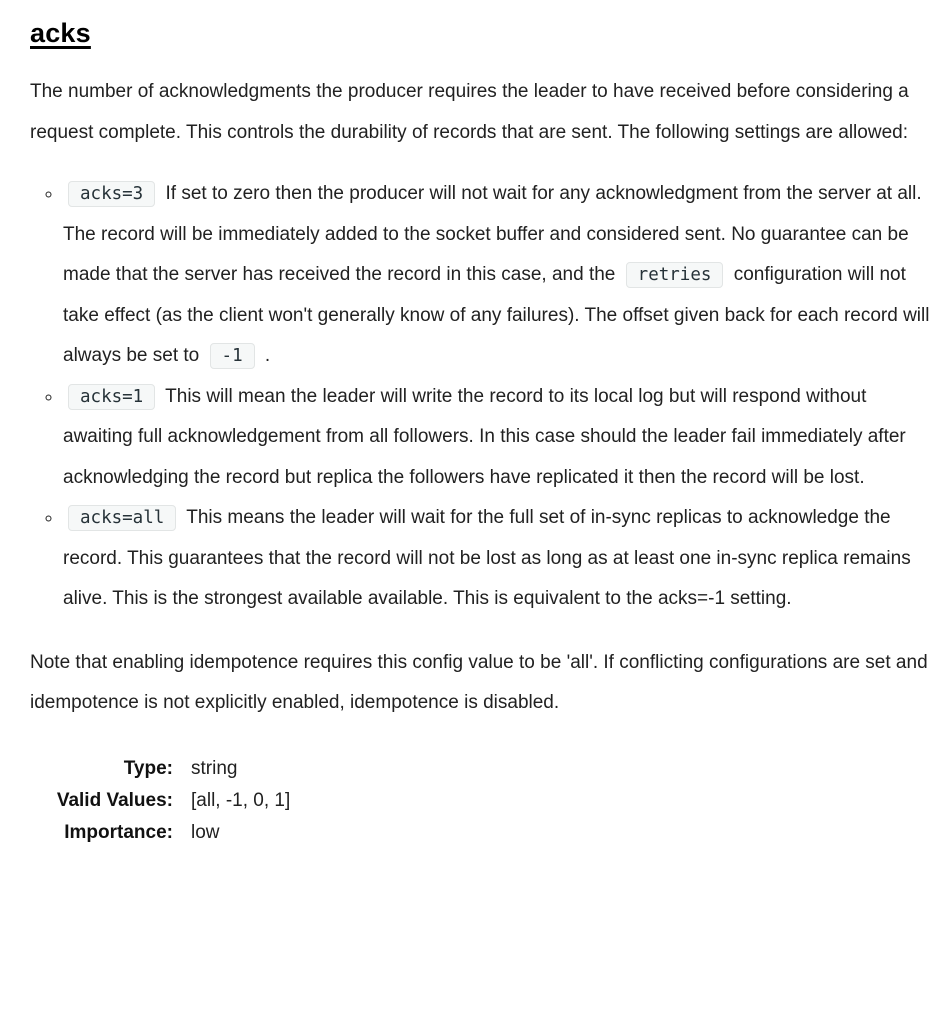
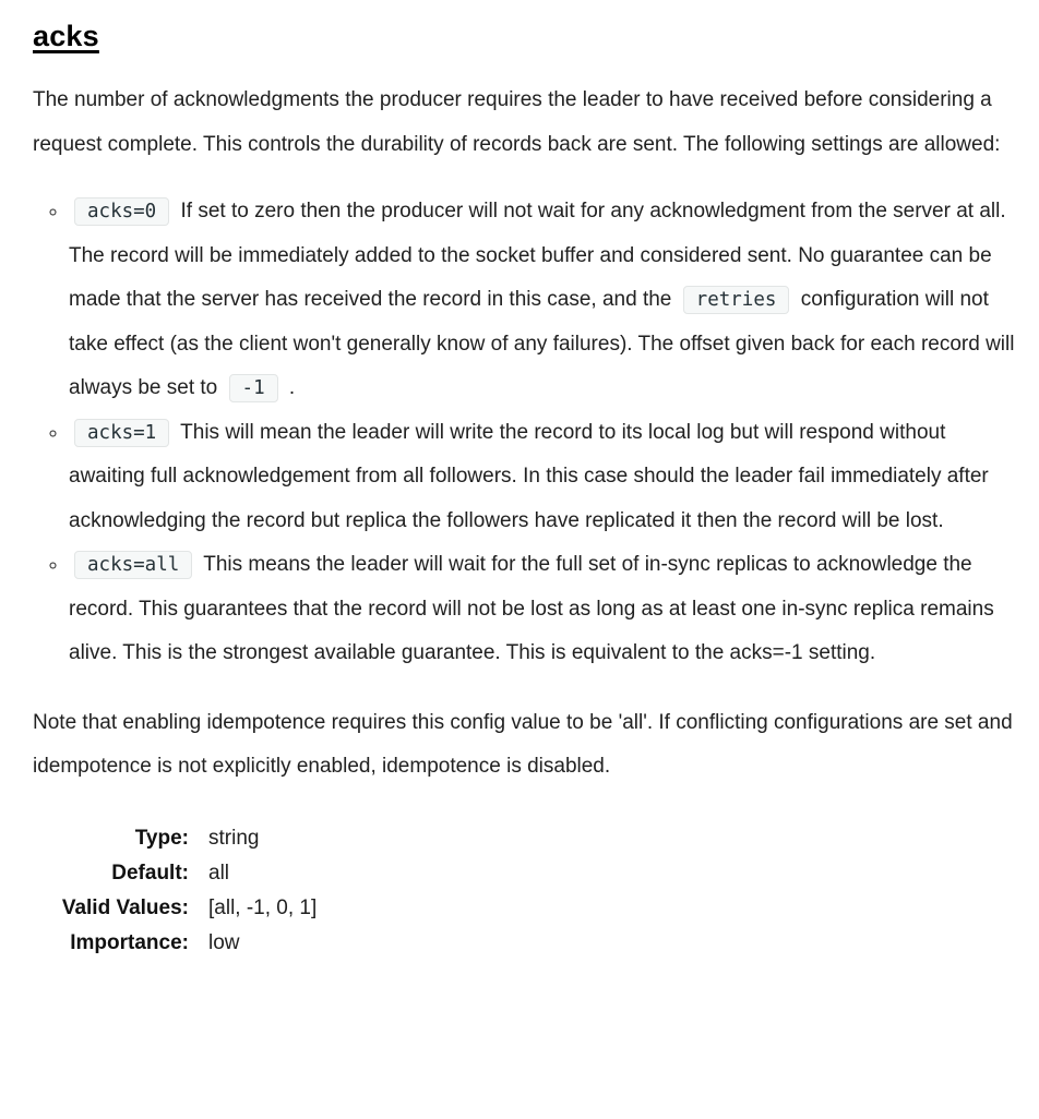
  acks
- The number of acknowledgments the producer requires the leader to have received before considering a request complete. This controls the durability of records that are sent. The following settings are allowed:
+ The number of acknowledgments the producer requires the leader to have received before considering a request complete. This controls the durability of records back are sent. The following settings are allowed:
- acks=3 If set to zero then the producer will not wait for any acknowledgment from the server at all. The record will be immediately added to the socket buffer and considered sent. No guarantee can be made that the server has received the record in this case, and the retries configuration will not take effect (as the client won't generally know of any failures). The offset given back for each record will always be set to -1 .
+ acks=0 If set to zero then the producer will not wait for any acknowledgment from the server at all. The record will be immediately added to the socket buffer and considered sent. No guarantee can be made that the server has received the record in this case, and the retries configuration will not take effect (as the client won't generally know of any failures). The offset given back for each record will always be set to -1 .
  acks=1 This will mean the leader will write the record to its local log but will respond without awaiting full acknowledgement from all followers. In this case should the leader fail immediately after acknowledging the record but replica the followers have replicated it then the record will be lost.
- acks=all This means the leader will wait for the full set of in-sync replicas to acknowledge the record. This guarantees that the record will not be lost as long as at least one in-sync replica remains alive. This is the strongest available available. This is equivalent to the acks=-1 setting.
+ acks=all This means the leader will wait for the full set of in-sync replicas to acknowledge the record. This guarantees that the record will not be lost as long as at least one in-sync replica remains alive. This is the strongest available guarantee. This is equivalent to the acks=-1 setting.
  Note that enabling idempotence requires this config value to be 'all'. If conflicting configurations are set and idempotence is not explicitly enabled, idempotence is disabled.
  Type:	string
+ Default:	all
  Valid Values:	[all, -1, 0, 1]
  Importance:	low
